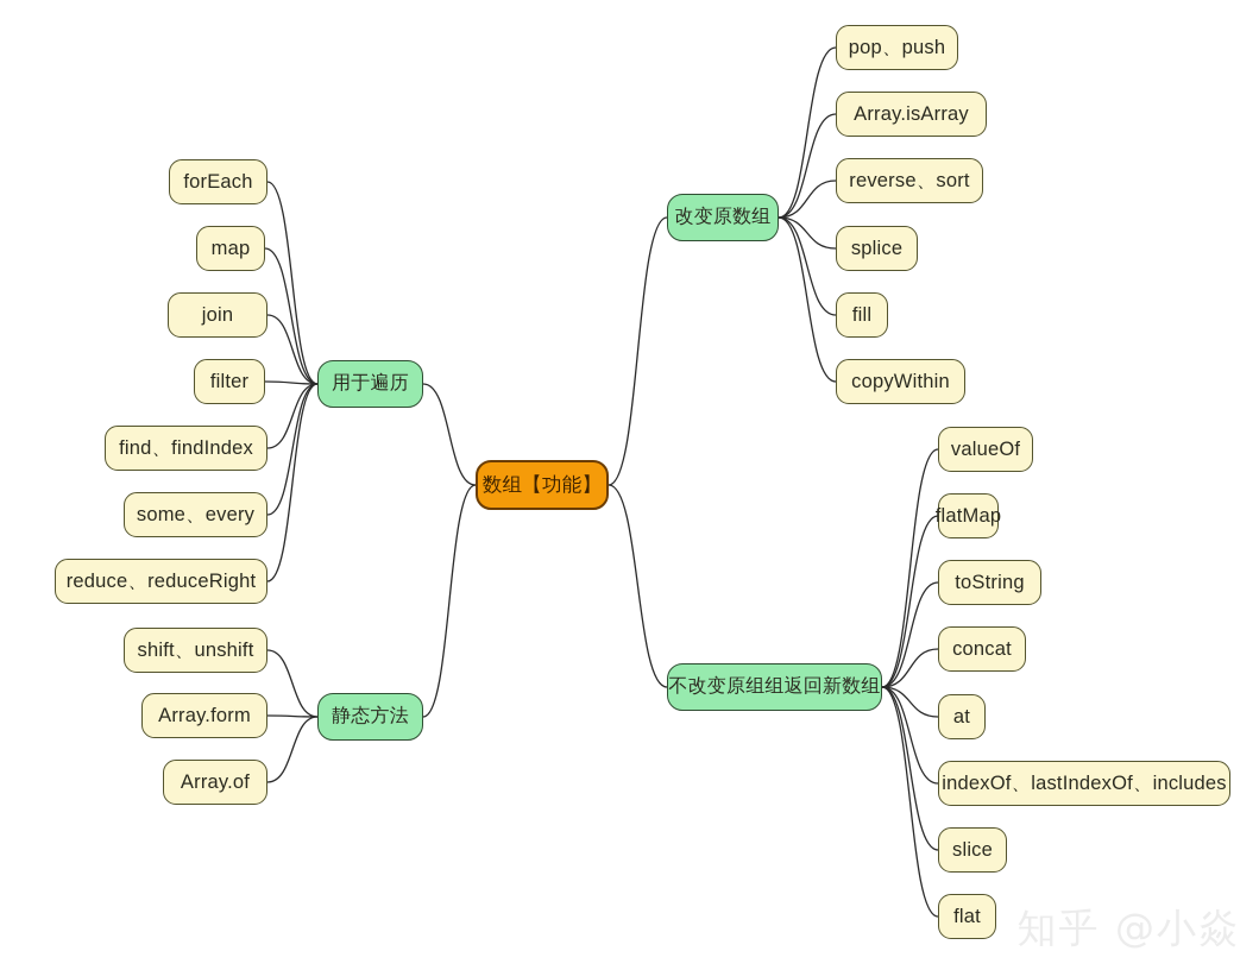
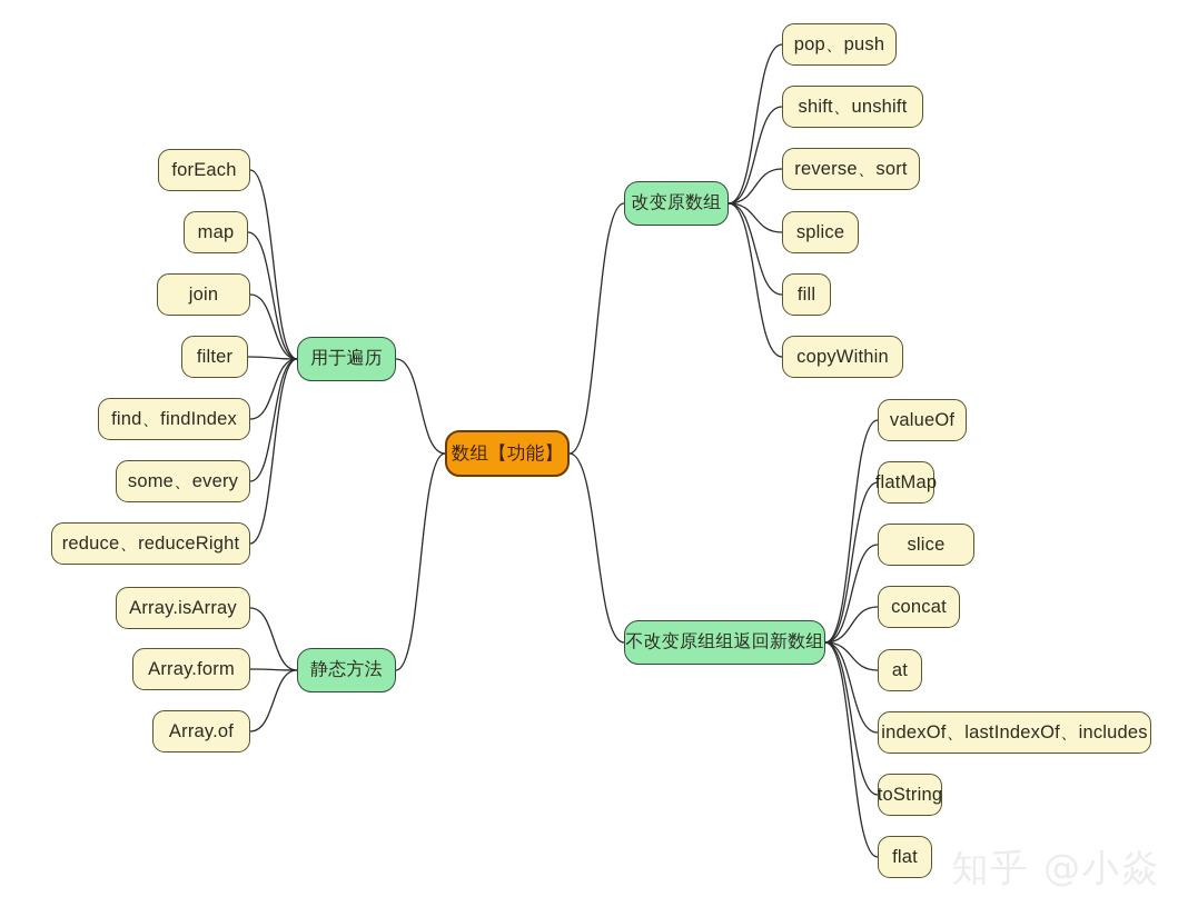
  数组【功能】
  用于遍历
  forEach
  map
  join
  filter
  find、findIndex
  some、every
  reduce、reduceRight
  静态方法
- shift、unshift
+ Array.isArray
  Array.form
  Array.of
  改变原数组
  pop、push
- Array.isArray
+ shift、unshift
  reverse、sort
  splice
  fill
  copyWithin
  不改变原组组返回新数组
  valueOf
  flatMap
- toString
+ slice
  concat
  at
  indexOf、lastIndexOf、includes
- slice
+ toString
  flat
